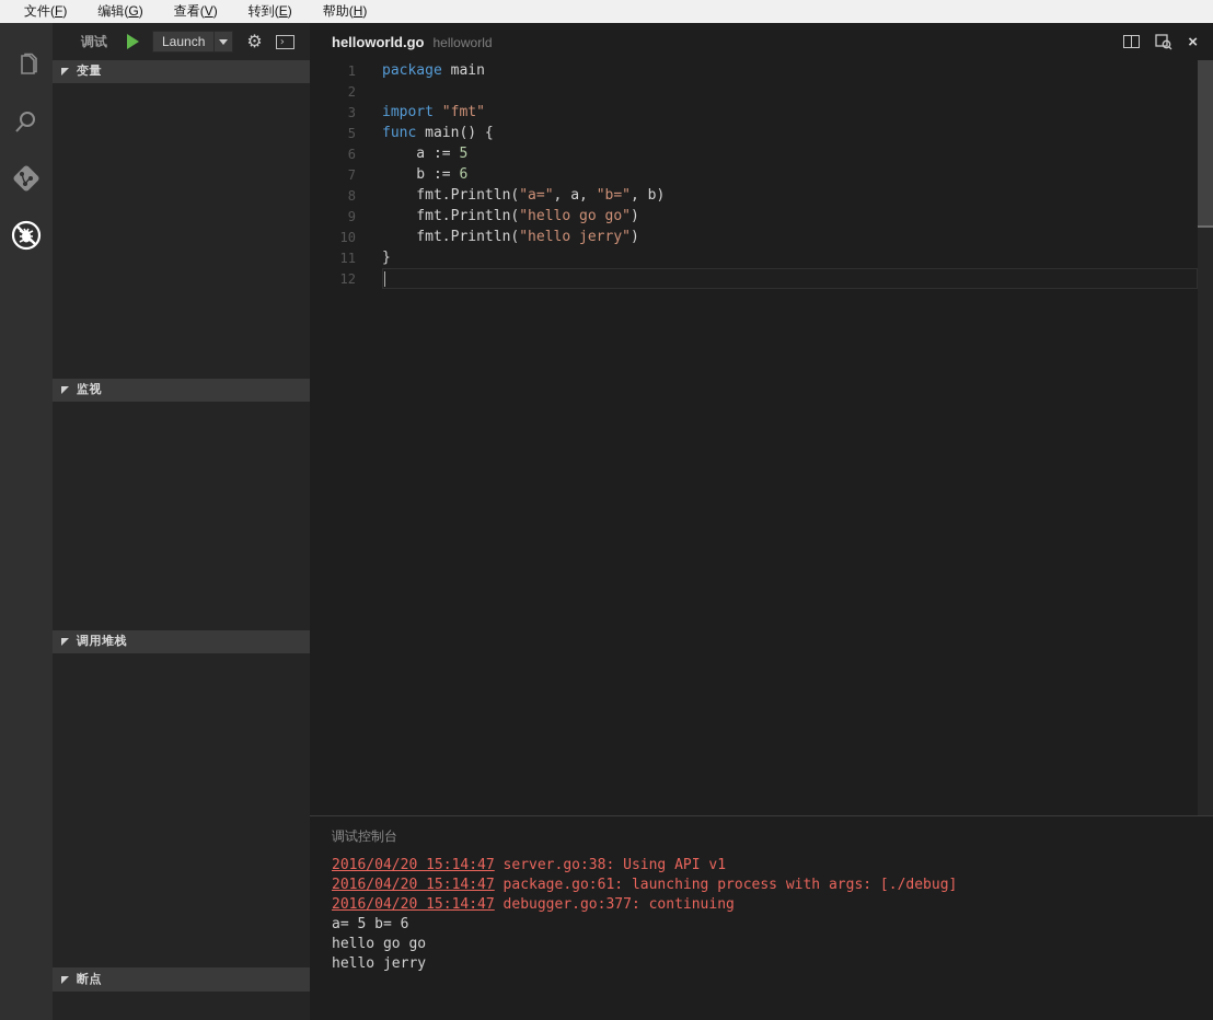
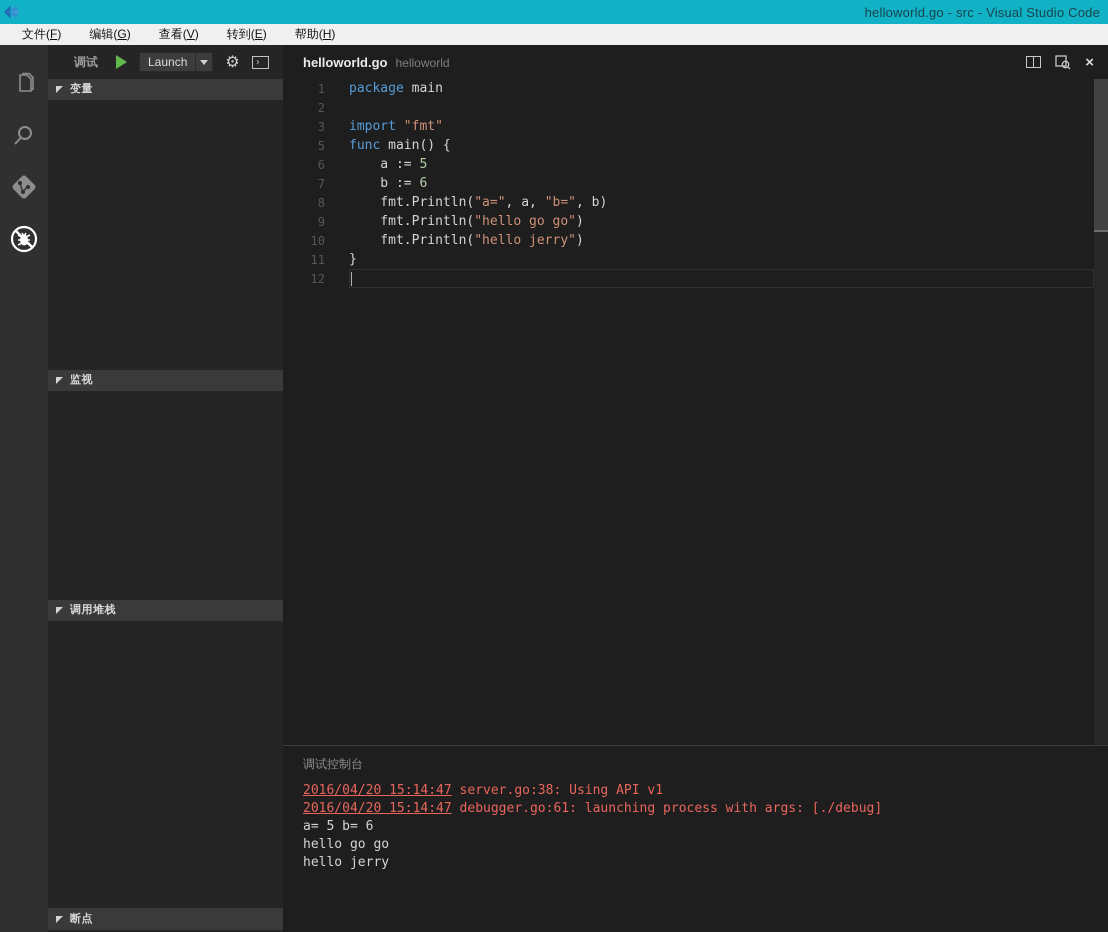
+ helloworld.go - src - Visual Studio Code
  文件(F)
  编辑(G)
  查看(V)
  转到(E)
  帮助(H)
  调试
  Launch
  ⚙
  ›
  变量
  监视
  调用堆栈
  断点
  helloworld.go
  helloworld
  ×
  1
  package main
  2
  3
  import "fmt"
  5
  func main() {
  6
  a := 5
  7
  b := 6
  8
  fmt.Println("a=", a, "b=", b)
  9
  fmt.Println("hello go go")
  10
  fmt.Println("hello jerry")
  11
  }
  12
  调试控制台
  2016/04/20 15:14:47 server.go:38: Using API v1
- 2016/04/20 15:14:47 package.go:61: launching process with args: [./debug]
+ 2016/04/20 15:14:47 debugger.go:61: launching process with args: [./debug]
- 2016/04/20 15:14:47 debugger.go:377: continuing
  a= 5 b= 6
  hello go go
  hello jerry
